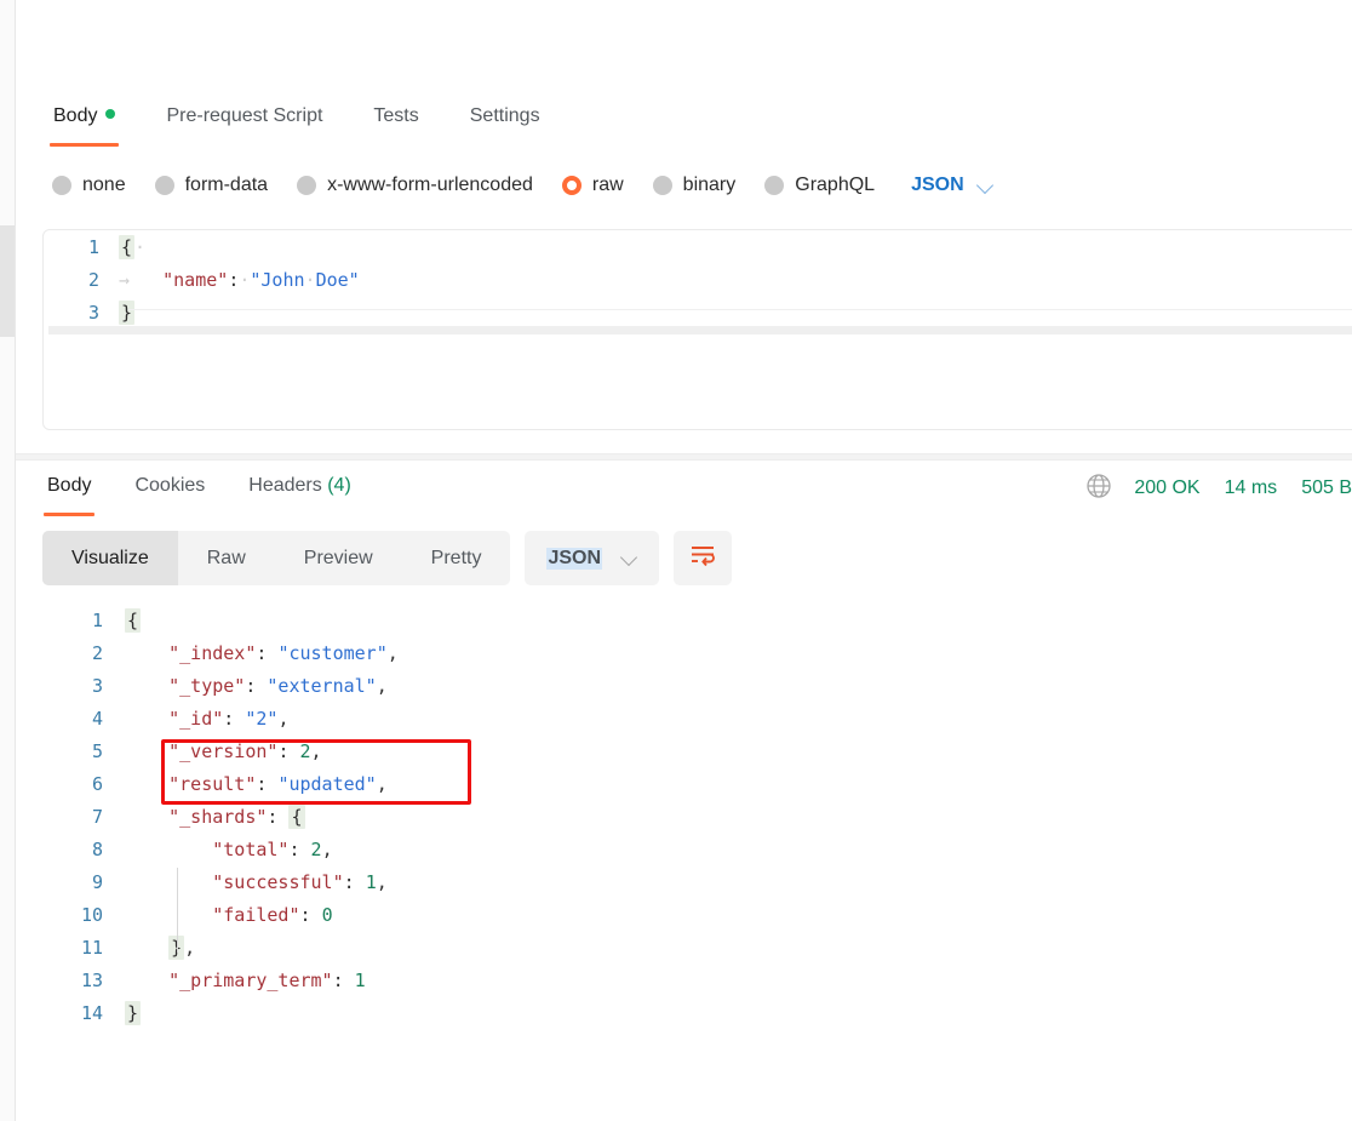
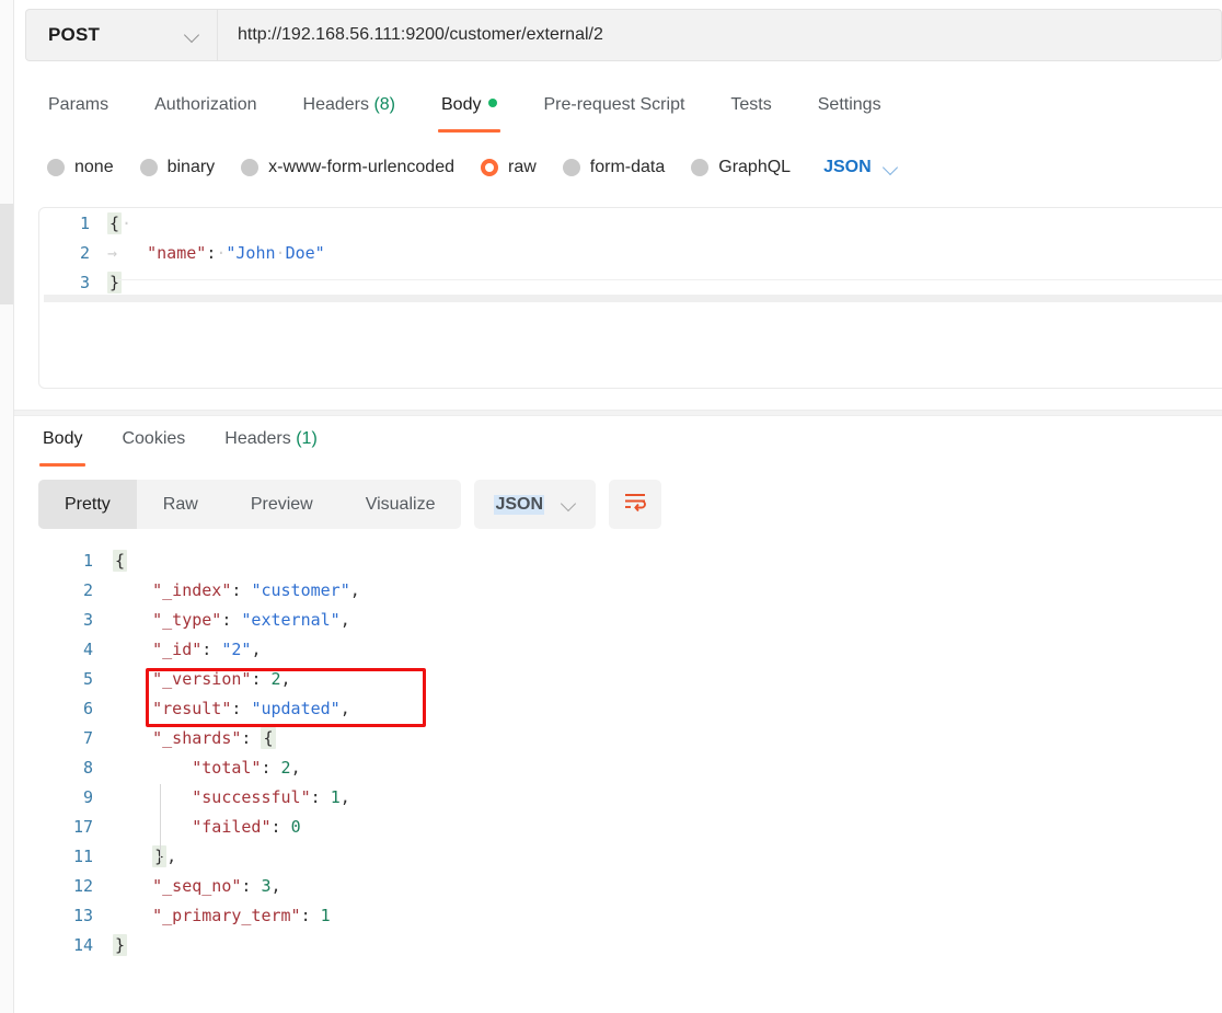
+ POST
+ http://192.168.56.111:9200/customer/external/2
+ Params
+ Authorization
+ Headers (8)
  Body
  Pre-request Script
  Tests
  Settings
  none
- form-data
+ binary
  x-www-form-urlencoded
  raw
- binary
+ form-data
  GraphQL
  JSON
  1
  {·
  2
  → "name":·"John·Doe"
  3
  }
  Body
  Cookies
- Headers (4)
+ Headers (1)
- 200 OK
- 14 ms
- 505 B
- Visualize
+ Pretty
  Raw
  Preview
- Pretty
+ Visualize
  JSON
  1
  {
  2
  "_index": "customer",
  3
  "_type": "external",
  4
  "_id": "2",
  5
  "_version": 2,
  6
  "result": "updated",
  7
  "_shards": {
  8
  "total": 2,
  9
  "successful": 1,
- 10
+ 17
  "failed": 0
  11
+ 12
+ "_seq_no": 3,
  13
  "_primary_term": 1
  14
  }
